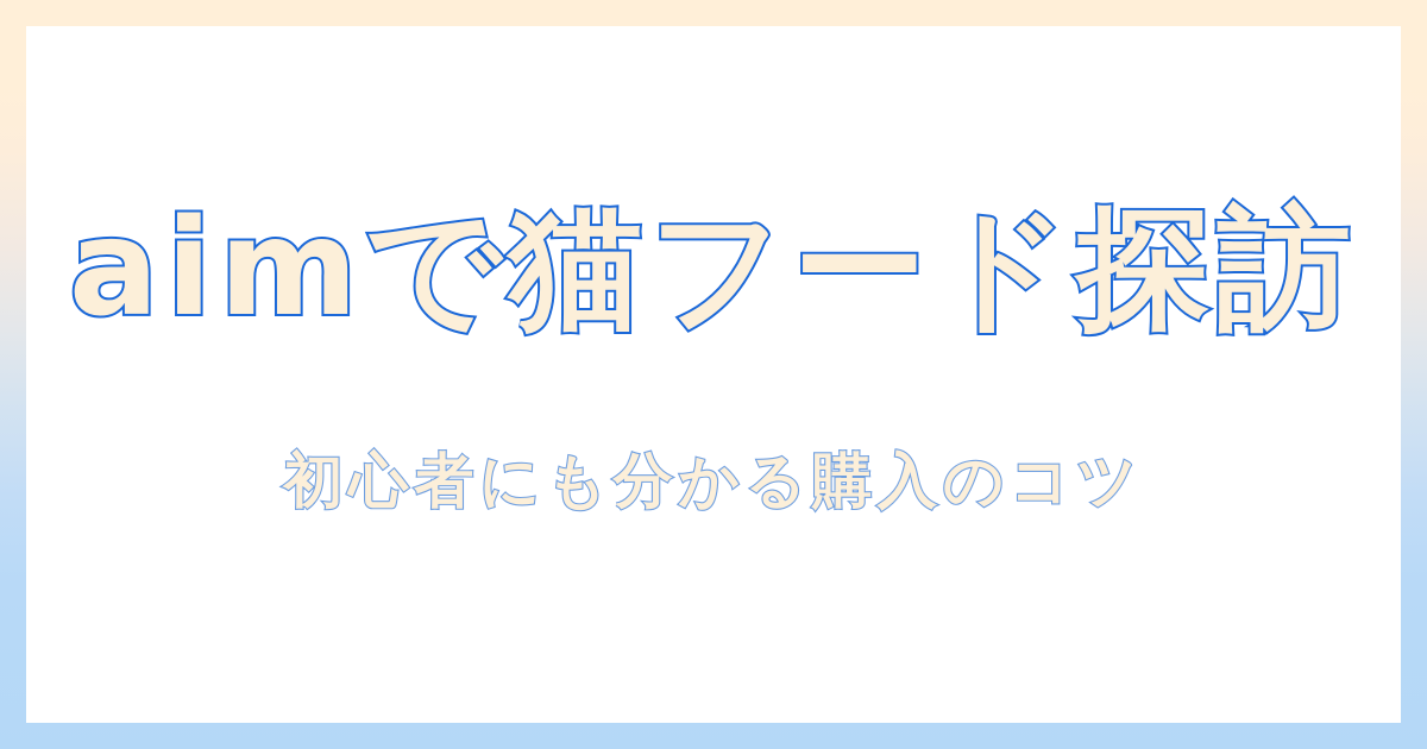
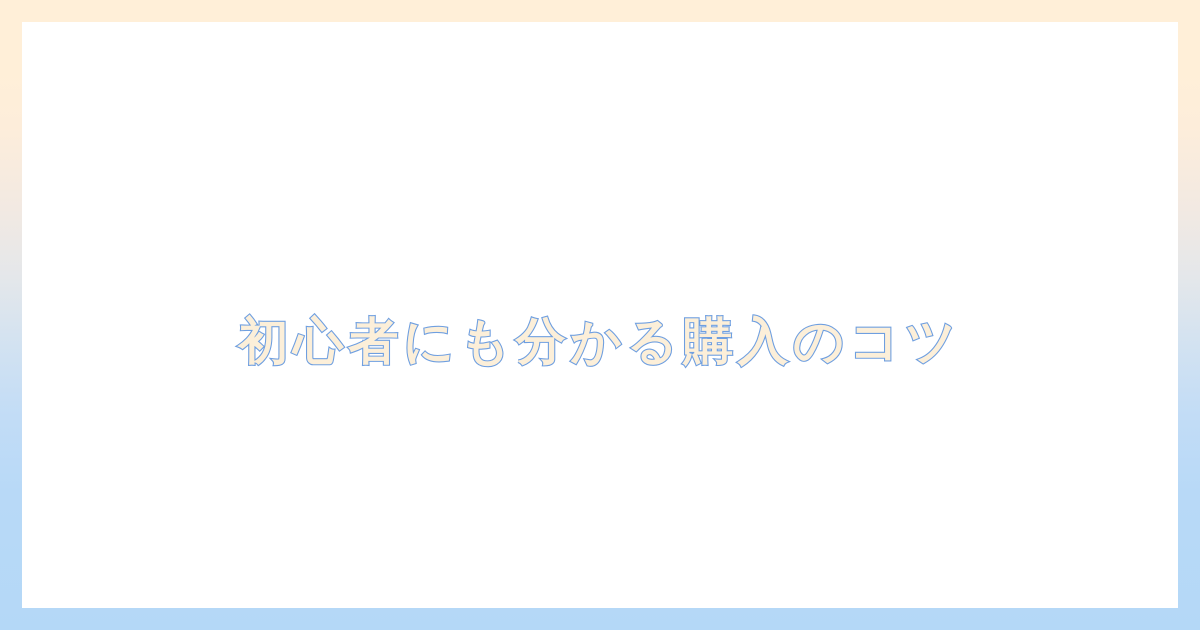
- aimで猫フード探訪
  初心者にも分かる購入のコツ
